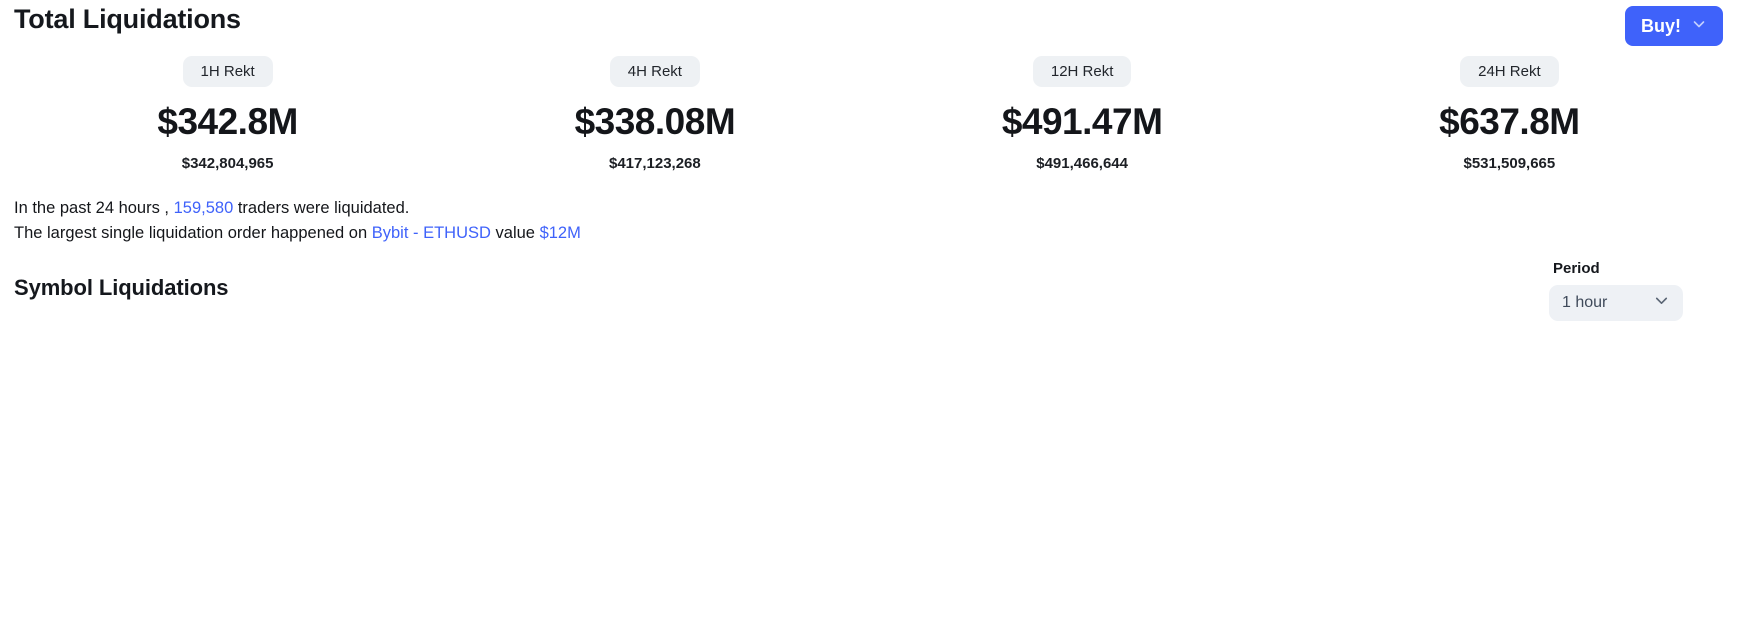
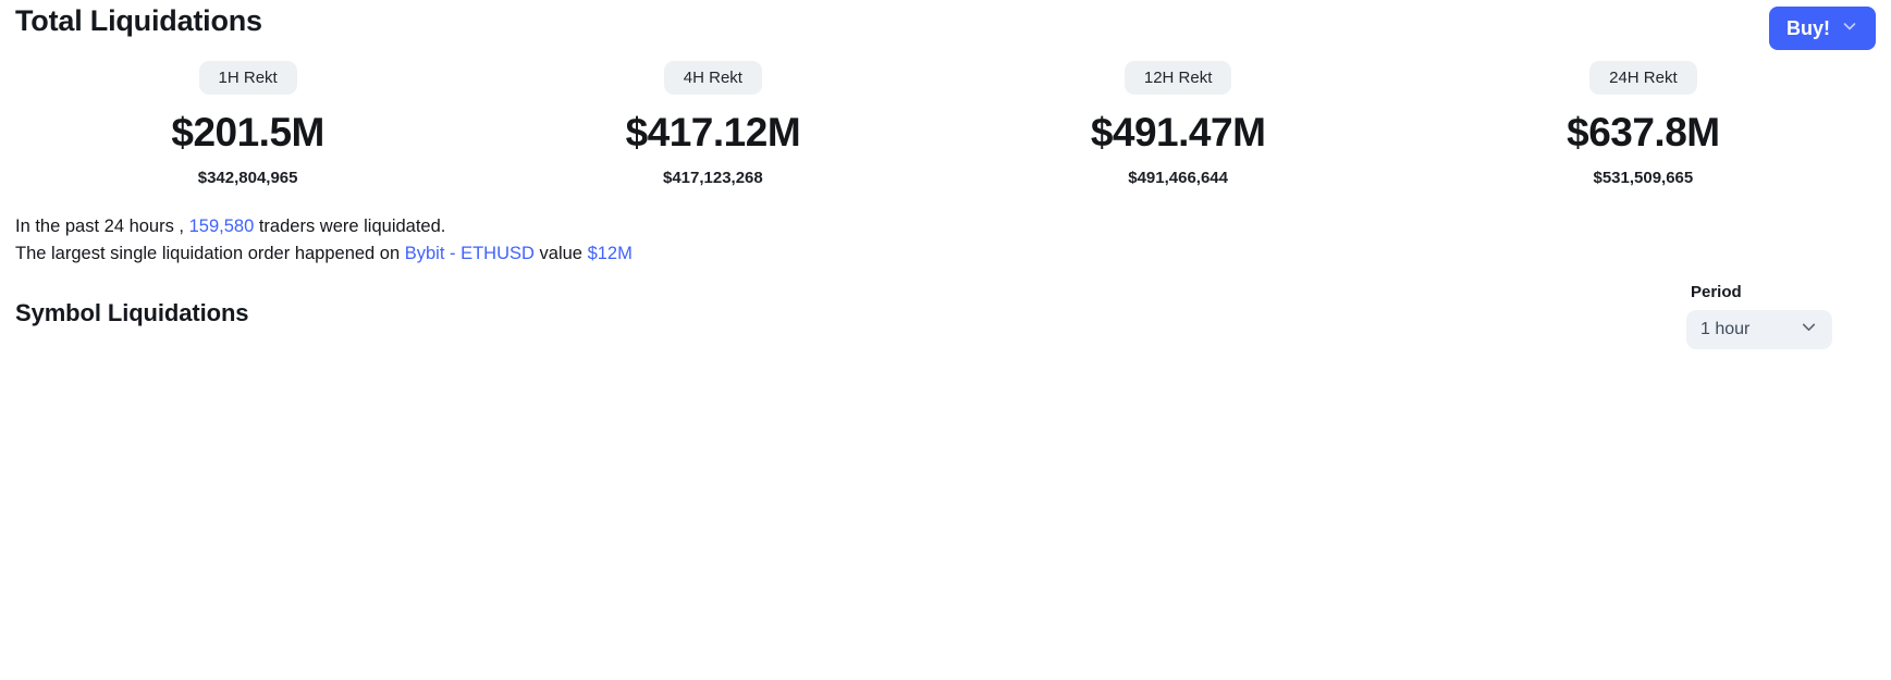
  Total Liquidations
  Buy!
  1H Rekt
- $342.8M
+ $201.5M
  $342,804,965
  4H Rekt
- $338.08M
+ $417.12M
  $417,123,268
  12H Rekt
  $491.47M
  $491,466,644
  24H Rekt
  $637.8M
  $531,509,665
  In the past 24 hours , 159,580 traders were liquidated.
  The largest single liquidation order happened on Bybit - ETHUSD value $12M
  Symbol Liquidations
  Period
  1 hour
